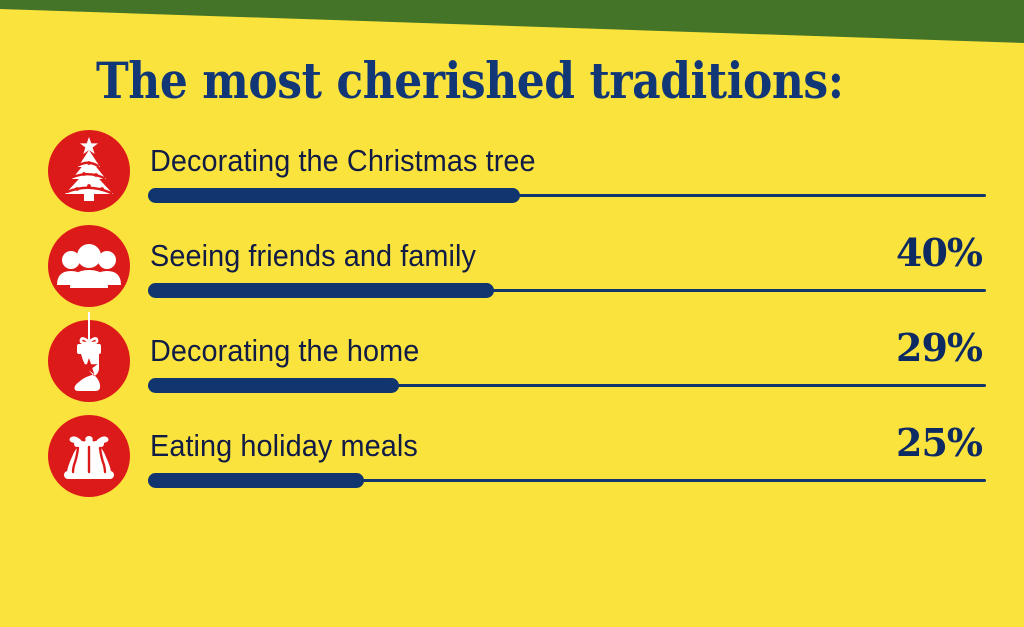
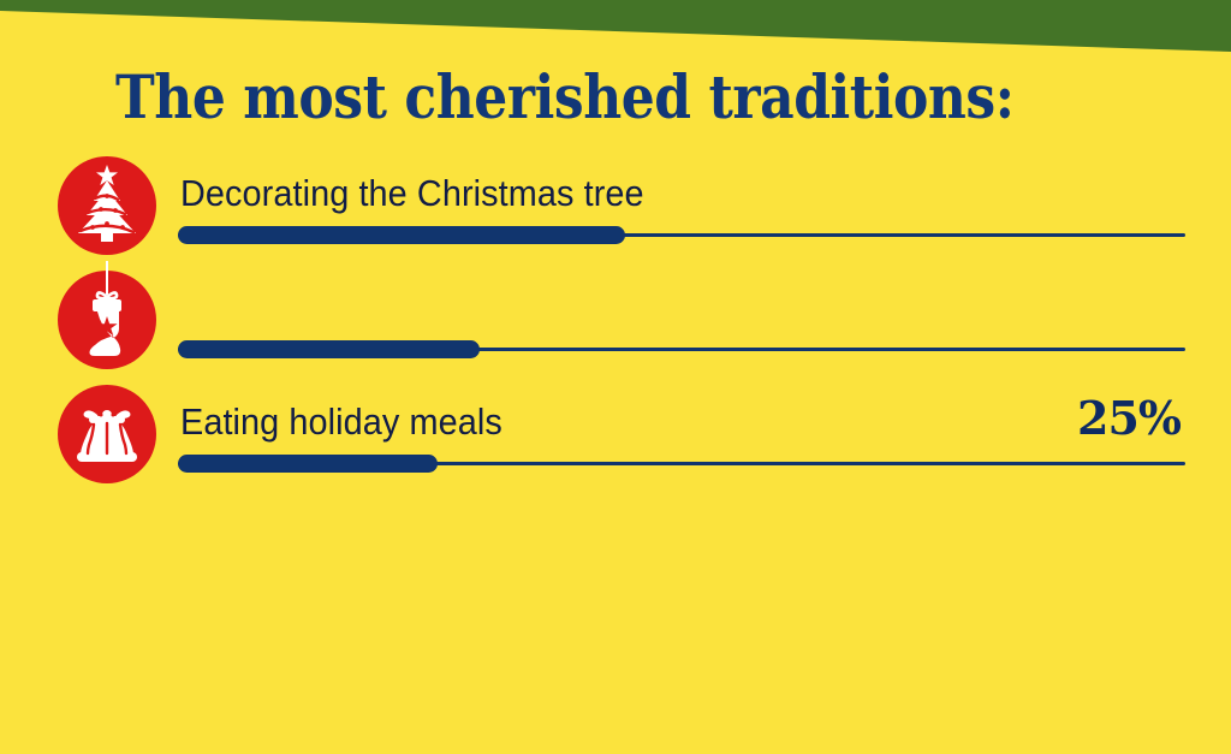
  The most cherished traditions:
  Decorating the Christmas tree
- Seeing friends and family
- 40%
- Decorating the home
- 29%
  Eating holiday meals
  25%
